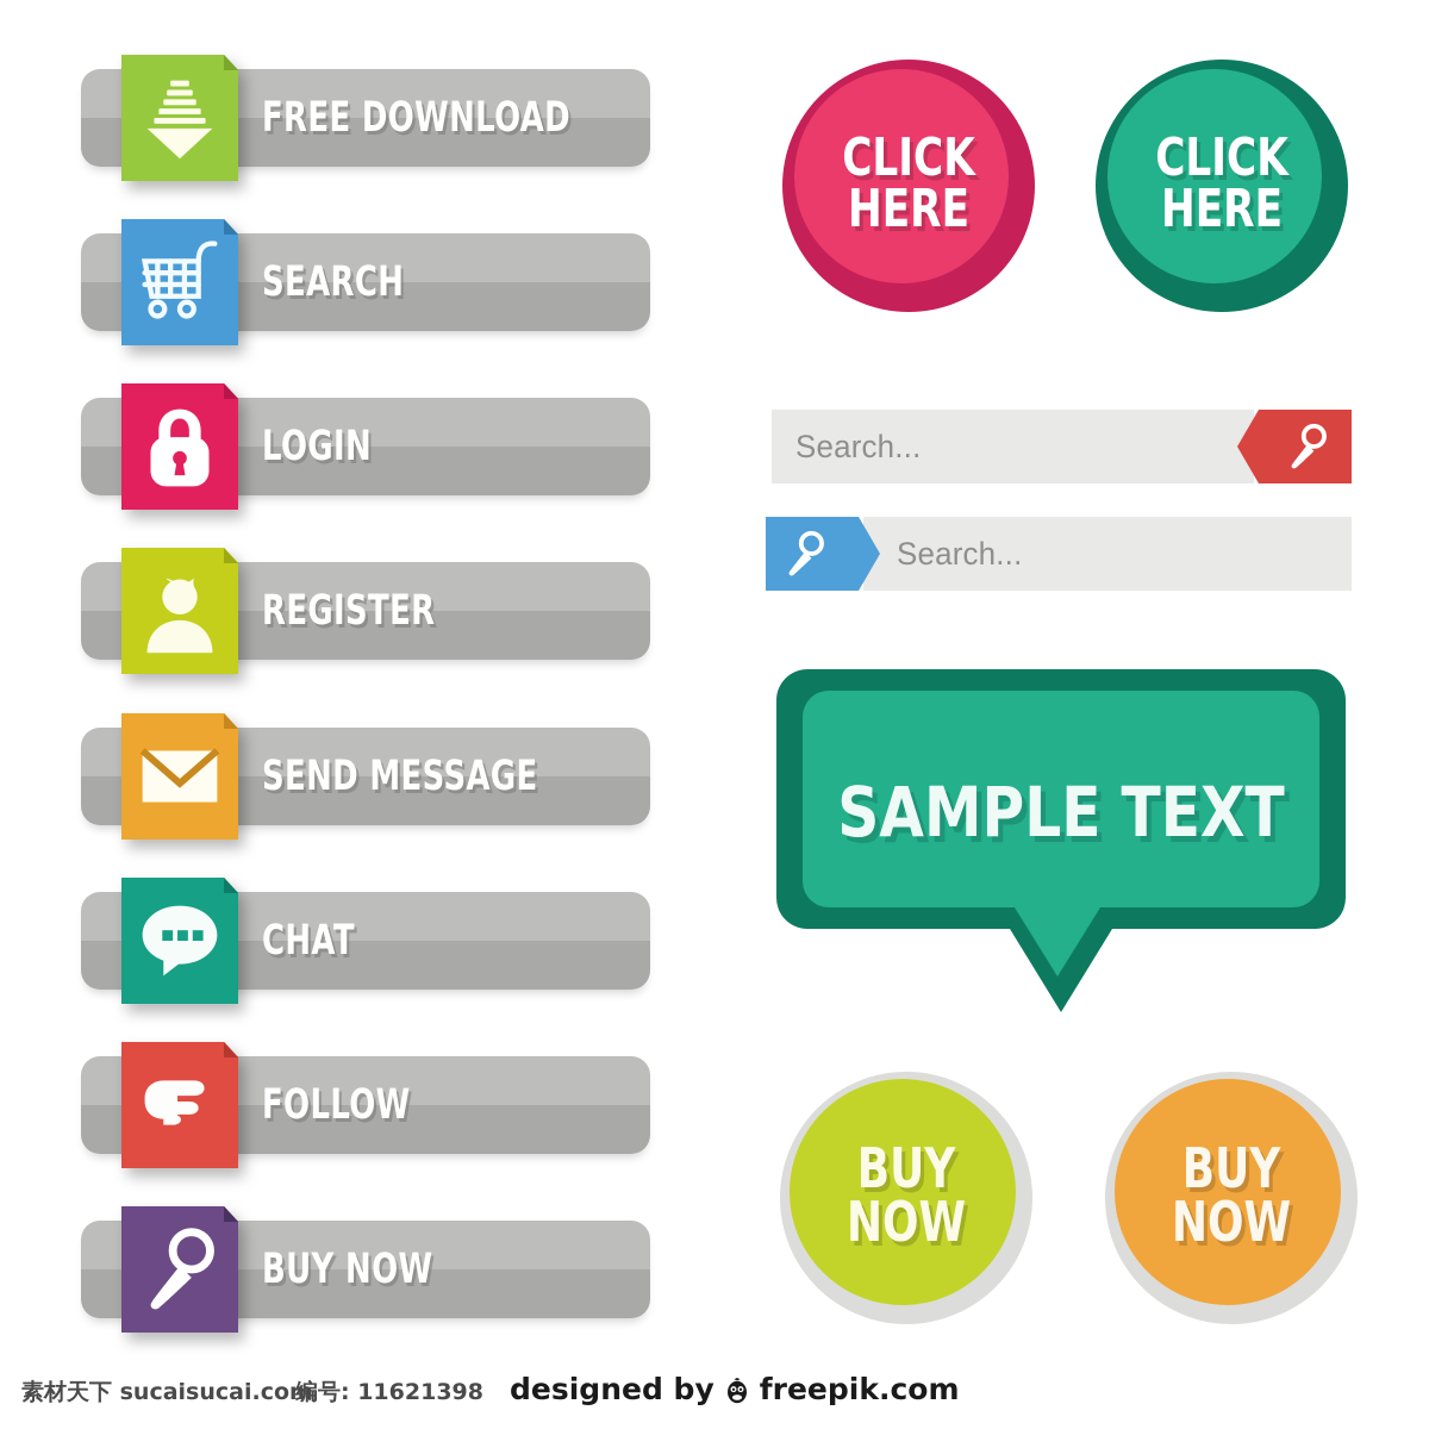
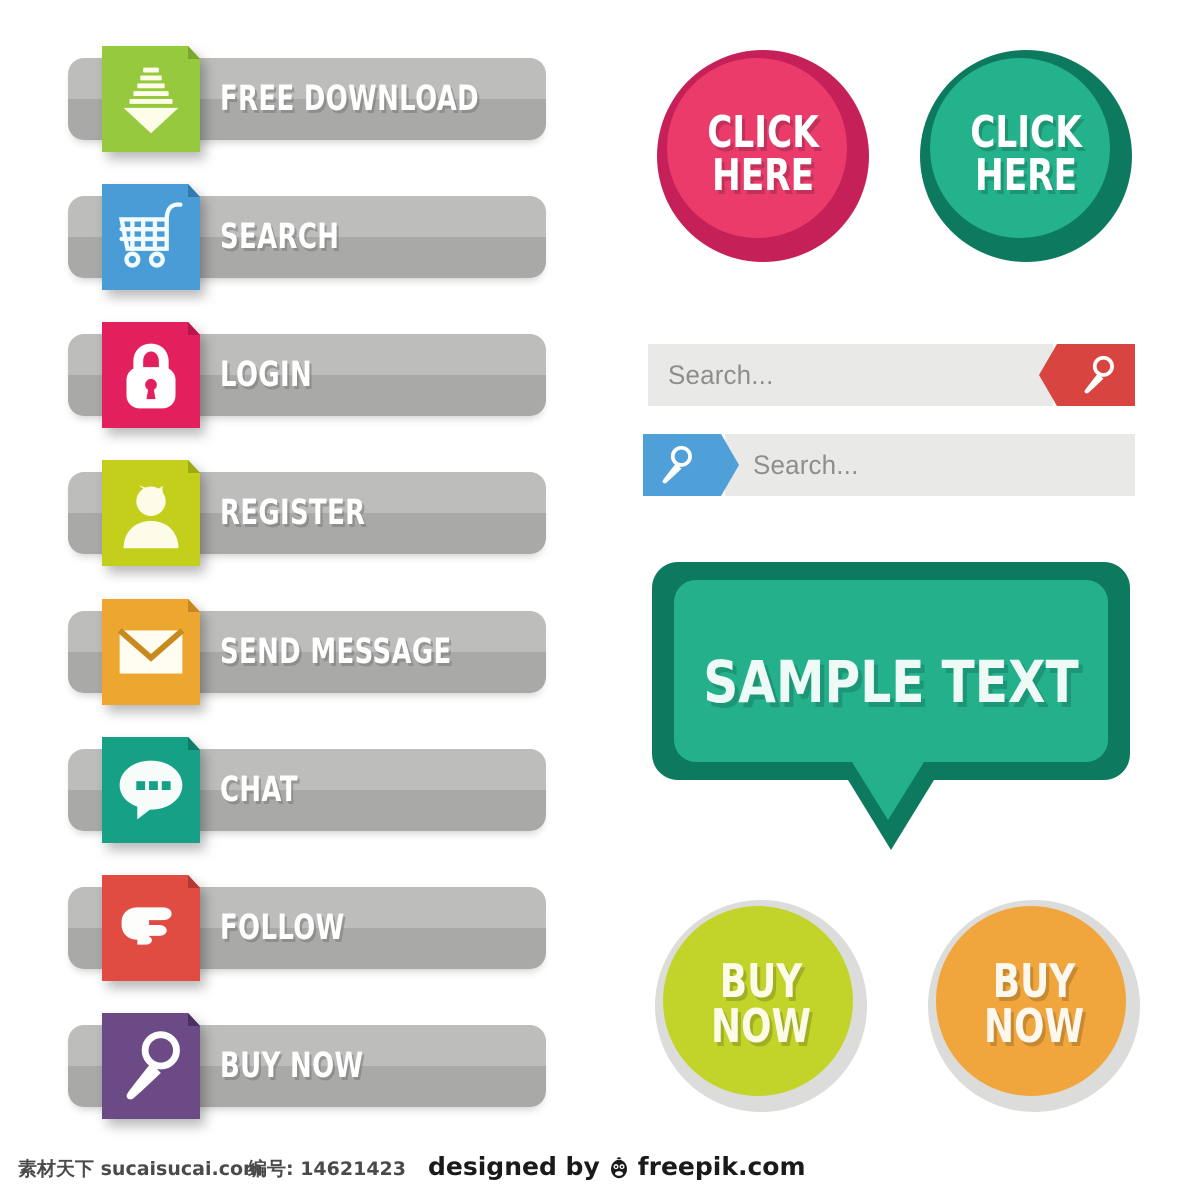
  FREE DOWNLOAD
  SEARCH
  LOGIN
  REGISTER
  SEND MESSAGE
  CHAT
  FOLLOW
  BUY NOW
  CLICK
  HERE
  CLICK
  HERE
  Search...
  Search...
  SAMPLE TEXT
  BUY
  NOW
  BUY
  NOW
  素材天下 sucaisucai.com
- 编号: 11621398
+ 编号: 14621423
  designed by
  freepik.com
